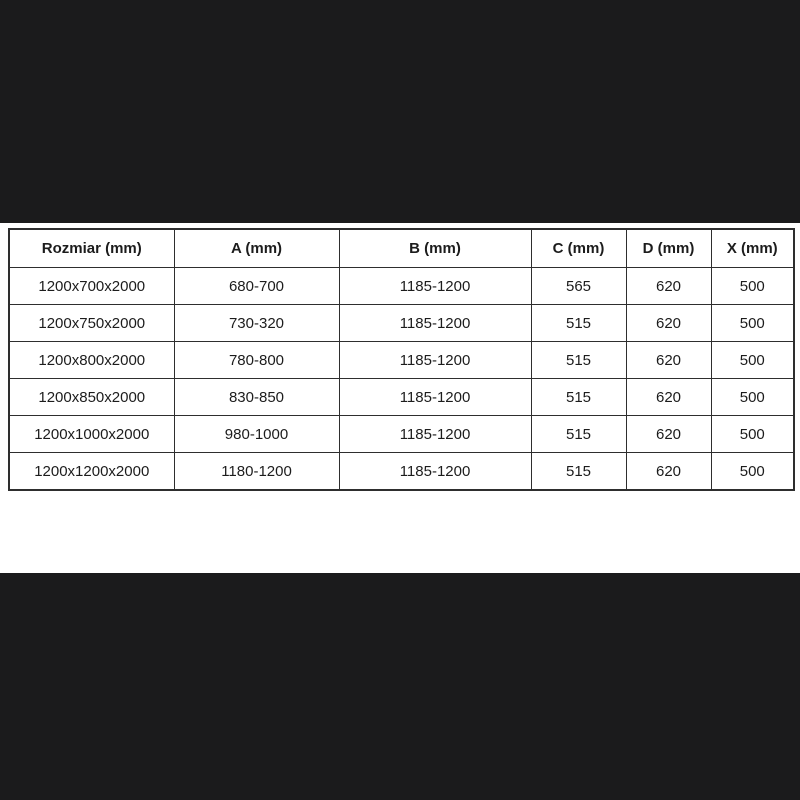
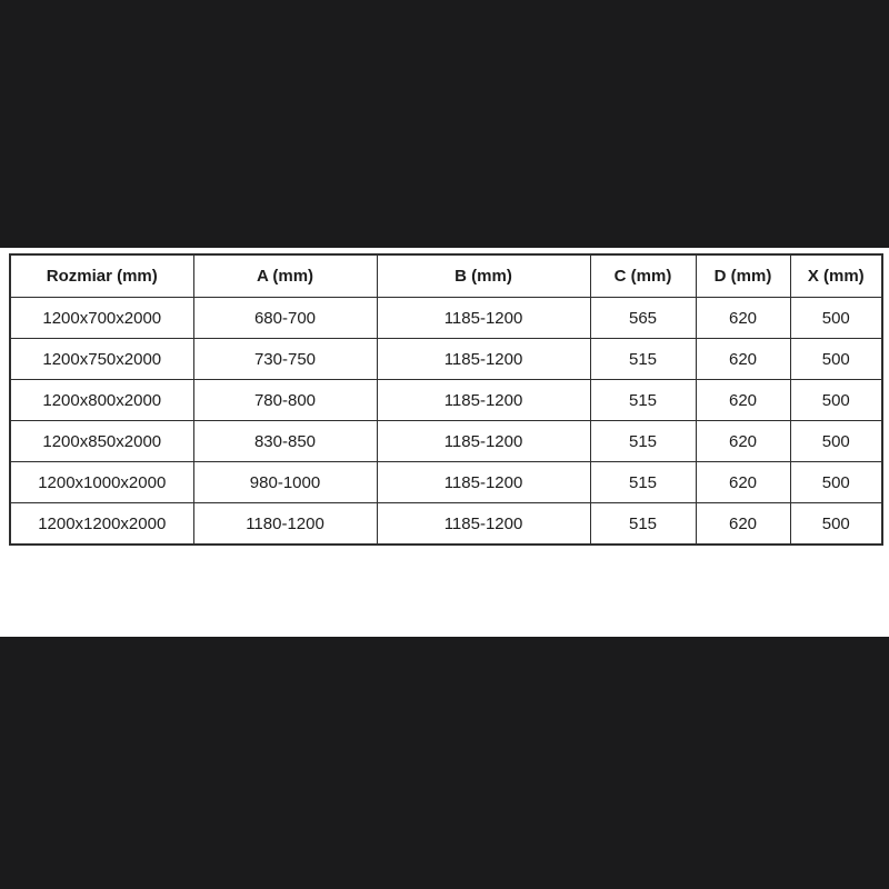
  Rozmiar (mm)	A (mm)	B (mm)	C (mm)	D (mm)	X (mm)
  1200x700x2000	680-700	1185-1200	565	620	500
- 1200x750x2000	730-320	1185-1200	515	620	500
+ 1200x750x2000	730-750	1185-1200	515	620	500
  1200x800x2000	780-800	1185-1200	515	620	500
  1200x850x2000	830-850	1185-1200	515	620	500
  1200x1000x2000	980-1000	1185-1200	515	620	500
  1200x1200x2000	1180-1200	1185-1200	515	620	500
